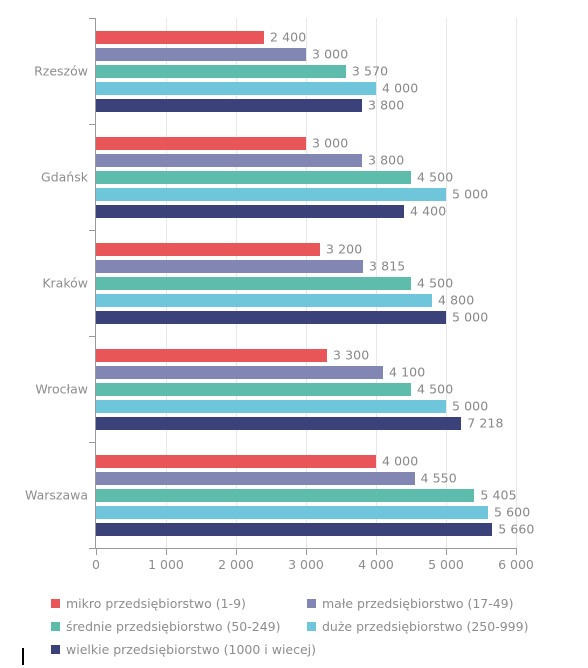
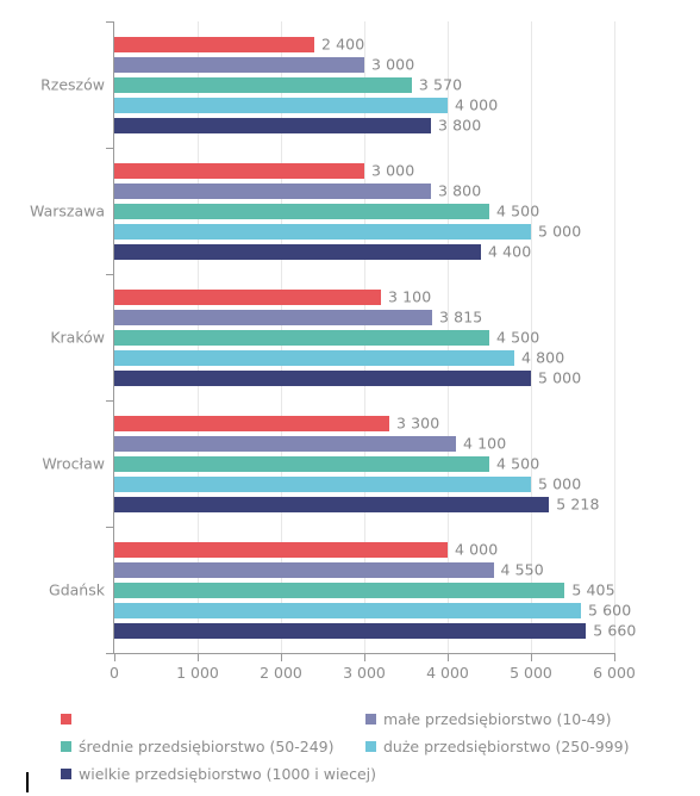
  2 400
  3 000
  3 570
  4 000
  3 800
  3 000
  3 800
  4 500
  5 000
  4 400
- 3 200
+ 3 100
  3 815
  4 500
  4 800
  5 000
  3 300
  4 100
  4 500
  5 000
- 7 218
+ 5 218
  4 000
  4 550
  5 405
  5 600
  5 660
  Rzeszów
- Gdańsk
+ Warszawa
  Kraków
  Wrocław
- Warszawa
+ Gdańsk
  0
  1 000
  2 000
  3 000
  4 000
  5 000
  6 000
- mikro przedsiębiorstwo (1-9)
- małe przedsiębiorstwo (17-49)
+ małe przedsiębiorstwo (10-49)
  średnie przedsiębiorstwo (50-249)
  duże przedsiębiorstwo (250-999)
  wielkie przedsiębiorstwo (1000 i wiecej)
